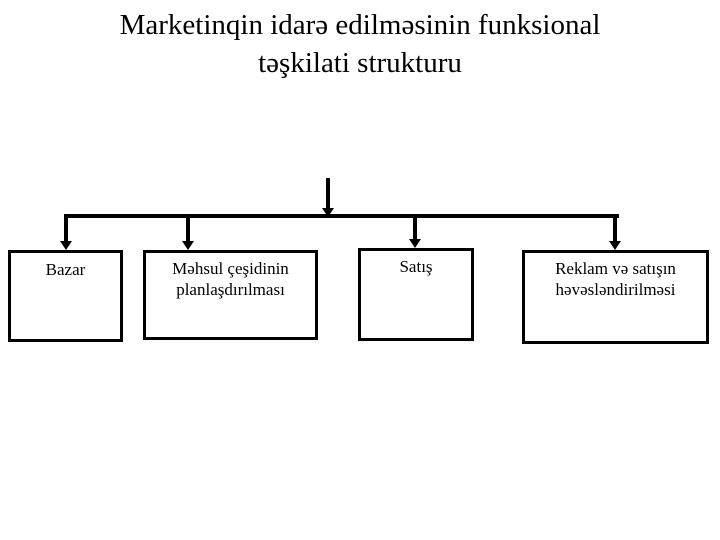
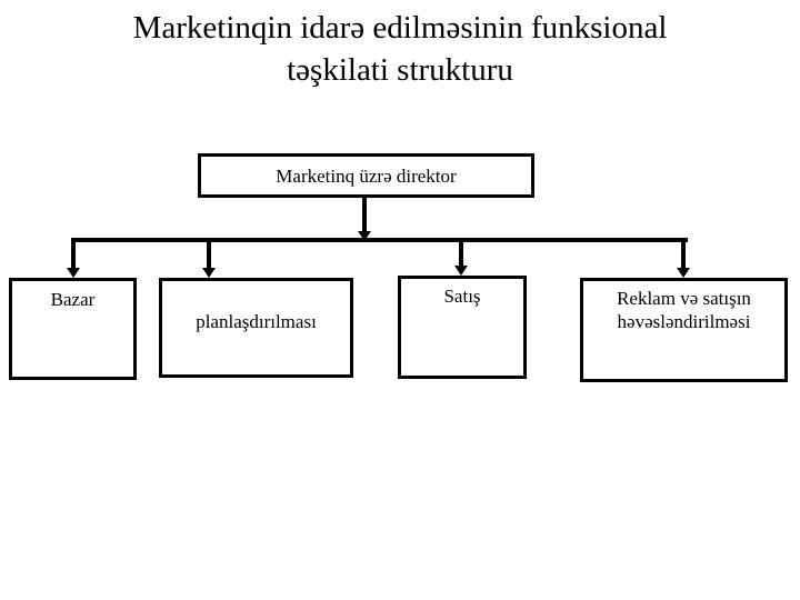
  Marketinqin idarə edilməsinin funksional
  təşkilati strukturu
+ Marketinq üzrə direktor
  Bazar
- Məhsul çeşidinin
  planlaşdırılması
  Satış
  Reklam və satışın
  həvəsləndirilməsi
